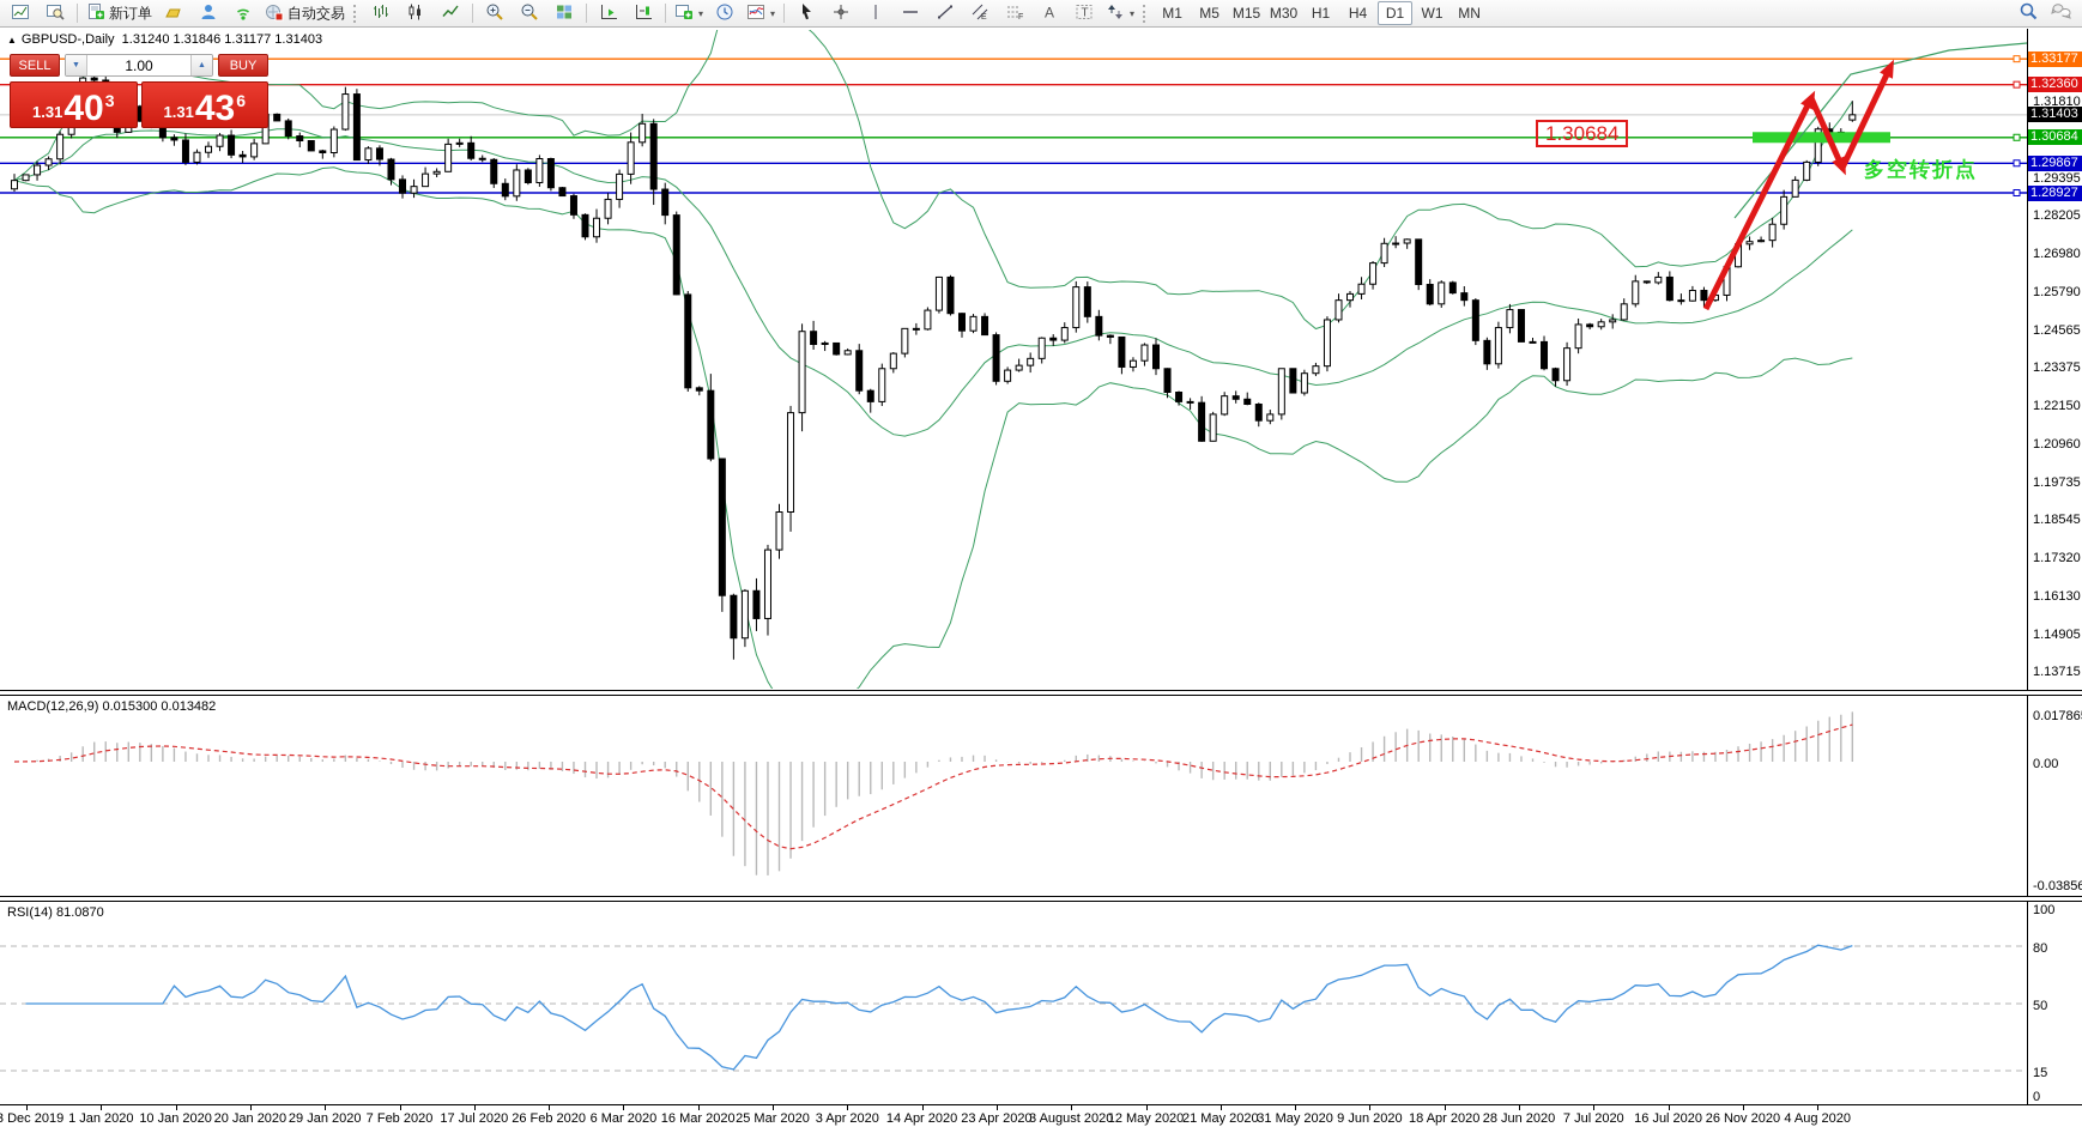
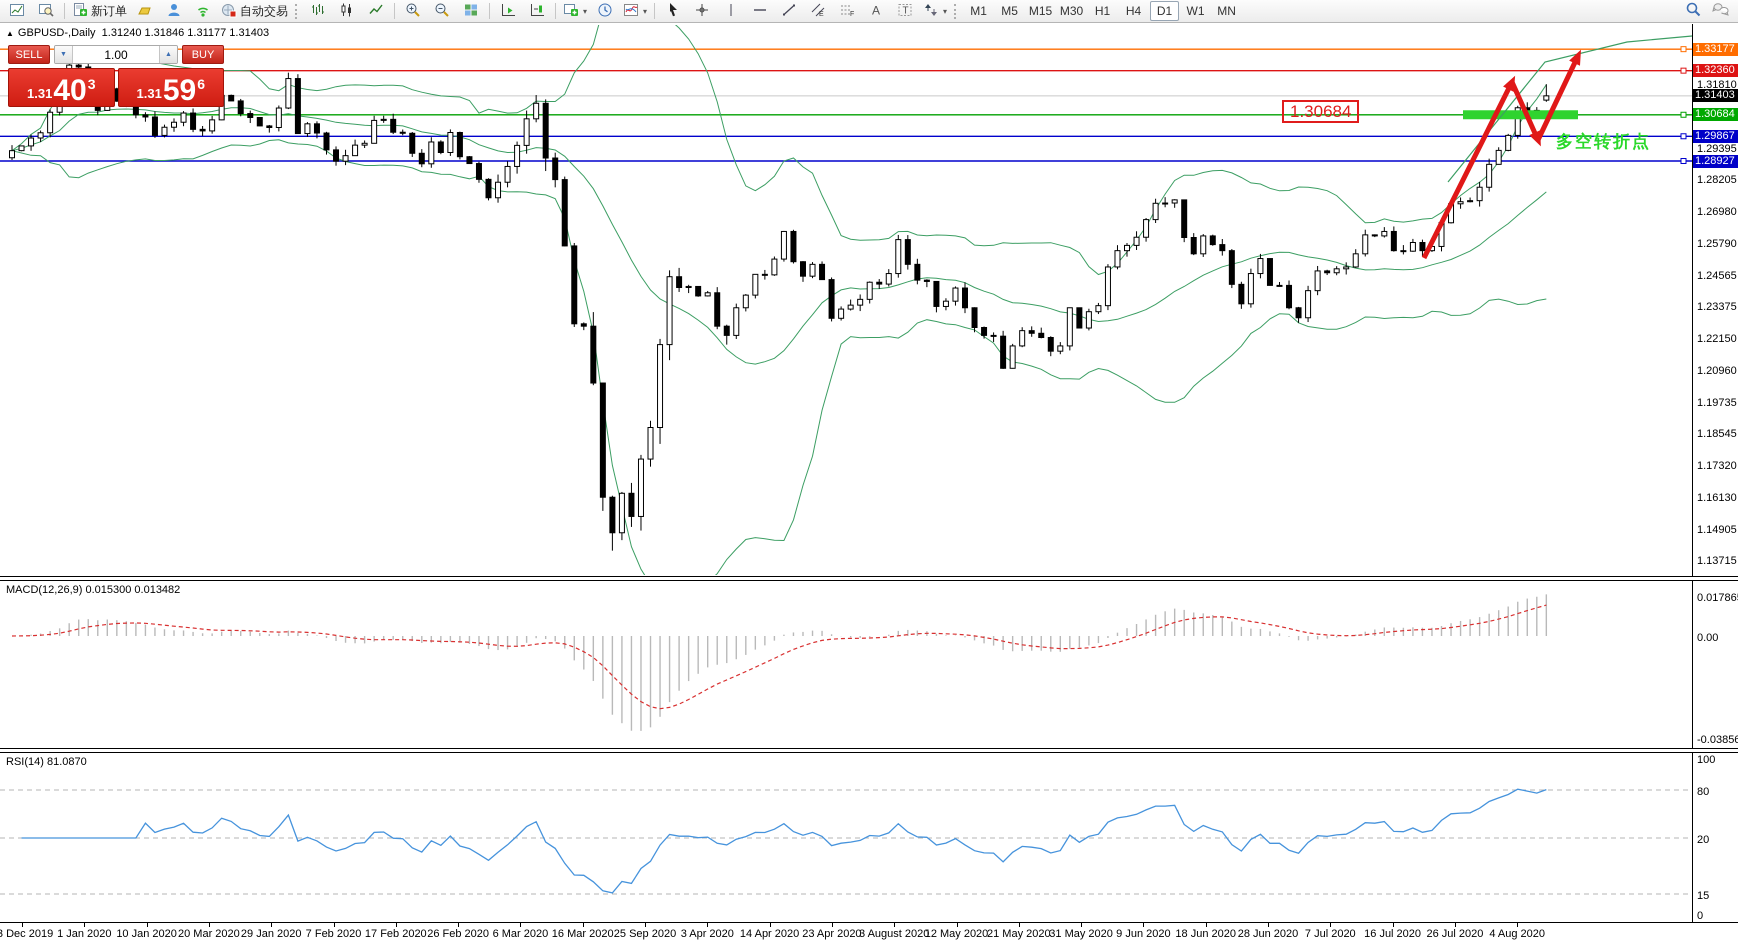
  新订单
  自动交易
  ▾
  ▾
  A
  T
  ▾
  M1
  M5
  M15
  M30
  H1
  H4
  D1
  W1
  MN
  ▲ GBPUSD-,Daily 1.31240 1.31846 1.31177 1.31403
  SELL
  1.00
  BUY
  1.31
  40
  3
  1.31
- 43
+ 59
  6
  1.30684
  多空转折点
  MACD(12,26,9) 0.015300 0.013482
  RSI(14) 81.0870
  1.31810
  1.29395
  1.28205
  1.26980
  1.25790
  1.24565
  1.23375
  1.22150
  1.20960
  1.19735
  1.18545
  1.17320
  1.16130
  1.14905
  1.13715
  1.33177
  1.32360
  1.31403
  1.30684
  1.29867
  1.28927
  0.01786
  0.00
  -0.03856
  100
  80
- 50
+ 20
  15
  0
  Dec 2019
  1 Jan 2020
  10 Jan 2020
- 20 Jan 2020
+ 20 Mar 2020
  29 Jan 2020
  7 Feb 2020
- 17 Jul 2020
+ 17 Feb 2020
  26 Feb 2020
  6 Mar 2020
  16 Mar 2020
- 25 Mar 2020
+ 25 Sep 2020
  3 Apr 2020
  14 Apr 2020
  23 Apr 2020
  3 August 2020
  12 May 2020
  21 May 2020
  31 May 2020
  9 Jun 2020
- 18 Apr 2020
+ 18 Jun 2020
  28 Jun 2020
  7 Jul 2020
  16 Jul 2020
- 26 Nov 2020
+ 26 Jul 2020
  4 Aug 2020
